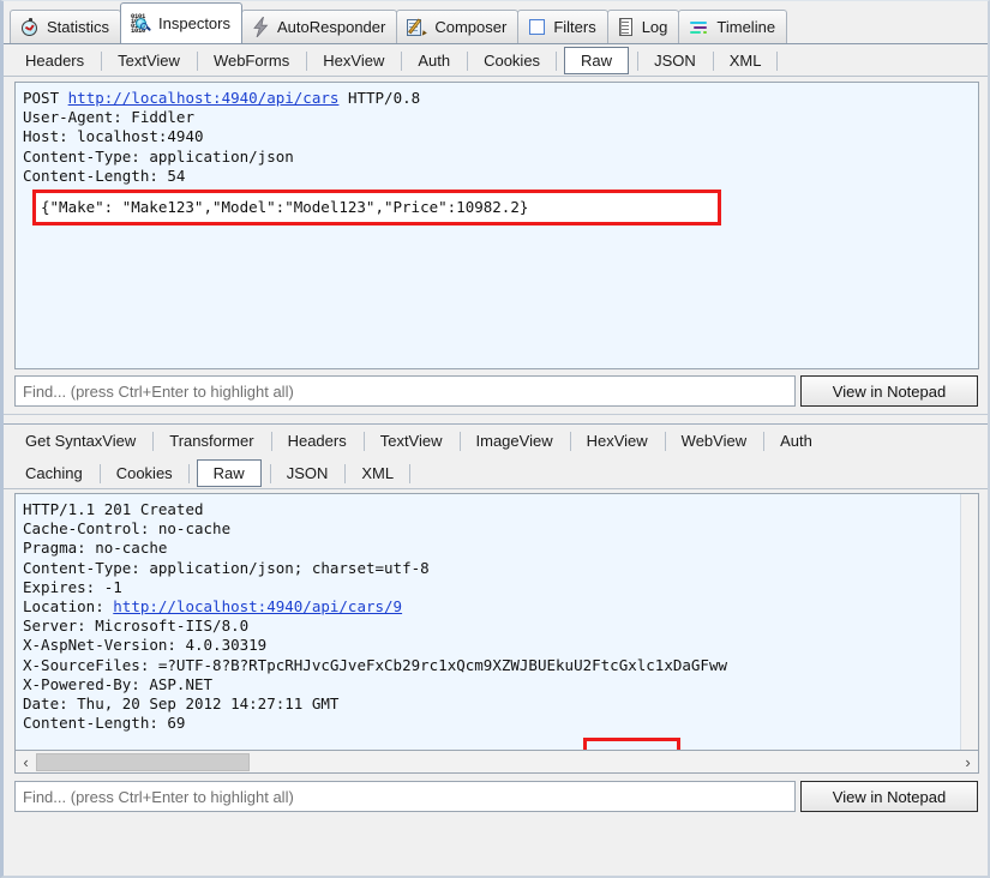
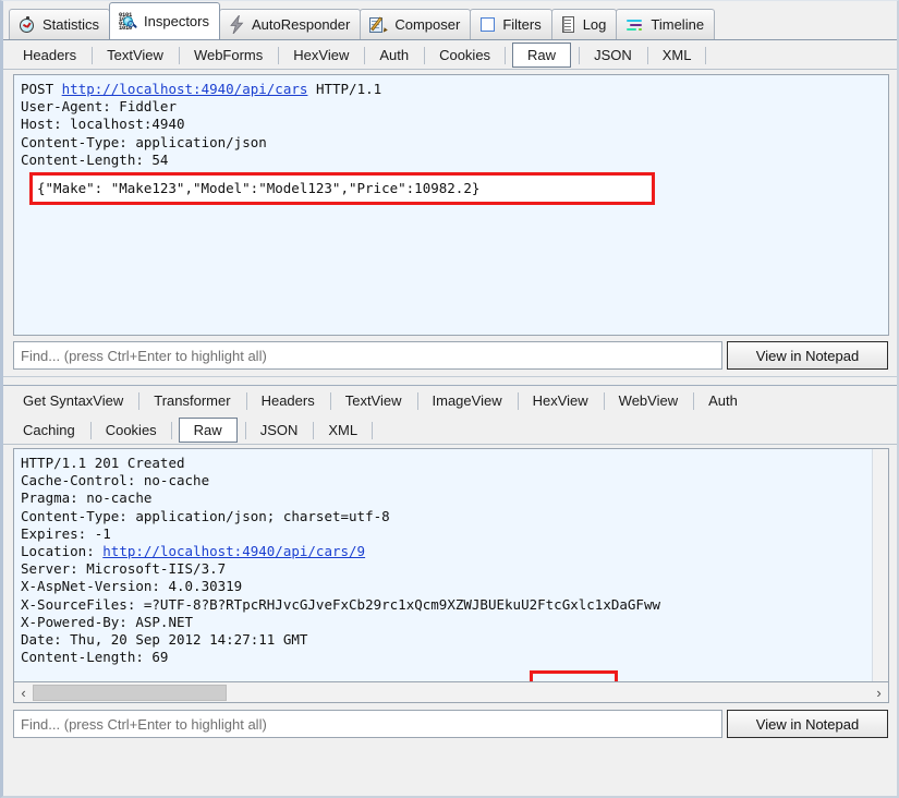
  Statistics
  Inspectors
  AutoResponder
  Composer
  Filters
  Log
  Timeline
  Headers
  TextView
  WebForms
  HexView
  Auth
  Cookies
  Raw
  JSON
  XML
- POST http://localhost:4940/api/cars HTTP/0.8 User-Agent: Fiddler Host: localhost:4940 Content-Type: application/json Content-Length: 54
+ POST http://localhost:4940/api/cars HTTP/1.1 User-Agent: Fiddler Host: localhost:4940 Content-Type: application/json Content-Length: 54
  {"Make": "Make123","Model":"Model123","Price":10982.2}
  Find... (press Ctrl+Enter to highlight all)
  View in Notepad
  Get SyntaxView
  Transformer
  Headers
  TextView
  ImageView
  HexView
  WebView
  Auth
  Caching
  Cookies
  Raw
  JSON
  XML
- HTTP/1.1 201 Created Cache-Control: no-cache Pragma: no-cache Content-Type: application/json; charset=utf-8 Expires: -1 Location: http://localhost:4940/api/cars/9 Server: Microsoft-IIS/8.0 X-AspNet-Version: 4.0.30319 X-SourceFiles: =?UTF-8?B?RTpcRHJvcGJveFxCb29rc1xQcm9XZWJBUEkuU2FtcGxlc1xDaGFww X-Powered-By: ASP.NET Date: Thu, 20 Sep 2012 14:27:11 GMT Content-Length: 69
+ HTTP/1.1 201 Created Cache-Control: no-cache Pragma: no-cache Content-Type: application/json; charset=utf-8 Expires: -1 Location: http://localhost:4940/api/cars/9 Server: Microsoft-IIS/3.7 X-AspNet-Version: 4.0.30319 X-SourceFiles: =?UTF-8?B?RTpcRHJvcGJveFxCb29rc1xQcm9XZWJBUEkuU2FtcGxlc1xDaGFww X-Powered-By: ASP.NET Date: Thu, 20 Sep 2012 14:27:11 GMT Content-Length: 69
  ‹
  ›
  Find... (press Ctrl+Enter to highlight all)
  View in Notepad
